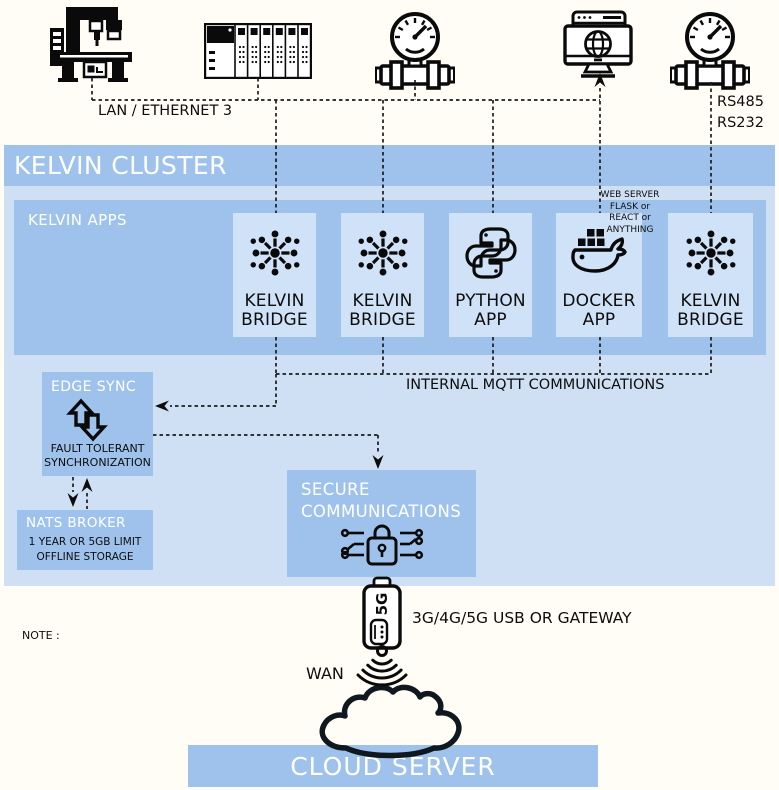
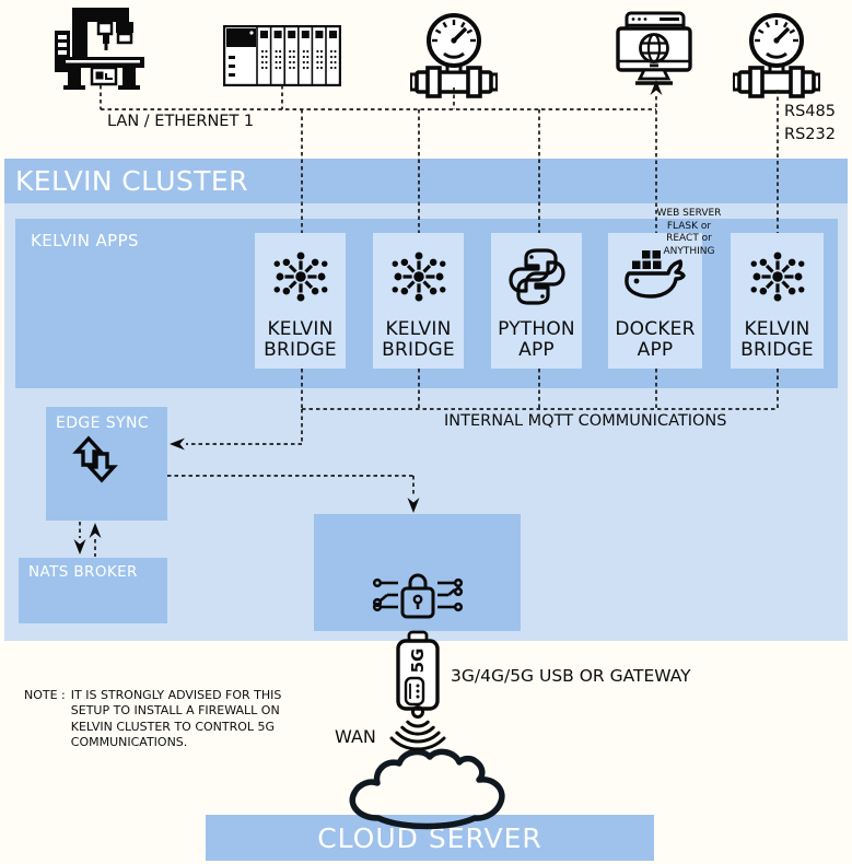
  KELVIN CLUSTER
  KELVIN APPS
  KELVIN
  BRIDGE
  KELVIN
  BRIDGE
  PYTHON
  APP
  DOCKER
  APP
  KELVIN
  BRIDGE
  EDGE SYNC
- FAULT TOLERANT
- SYNCHRONIZATION
  NATS BROKER
- 1 YEAR OR 5GB LIMIT
- OFFLINE STORAGE
- SECURE
- COMMUNICATIONS
- LAN / ETHERNET 3
+ LAN / ETHERNET 1
  RS485
  RS232
  WEB SERVER
  FLASK or
  REACT or
  ANYTHING
  INTERNAL MQTT COMMUNICATIONS
  3G/4G/5G USB OR GATEWAY
  WAN
  CLOUD SERVER
  NOTE :
+ IT IS STRONGLY ADVISED FOR THIS
+ SETUP TO INSTALL A FIREWALL ON
+ KELVIN CLUSTER TO CONTROL 5G
+ COMMUNICATIONS.
